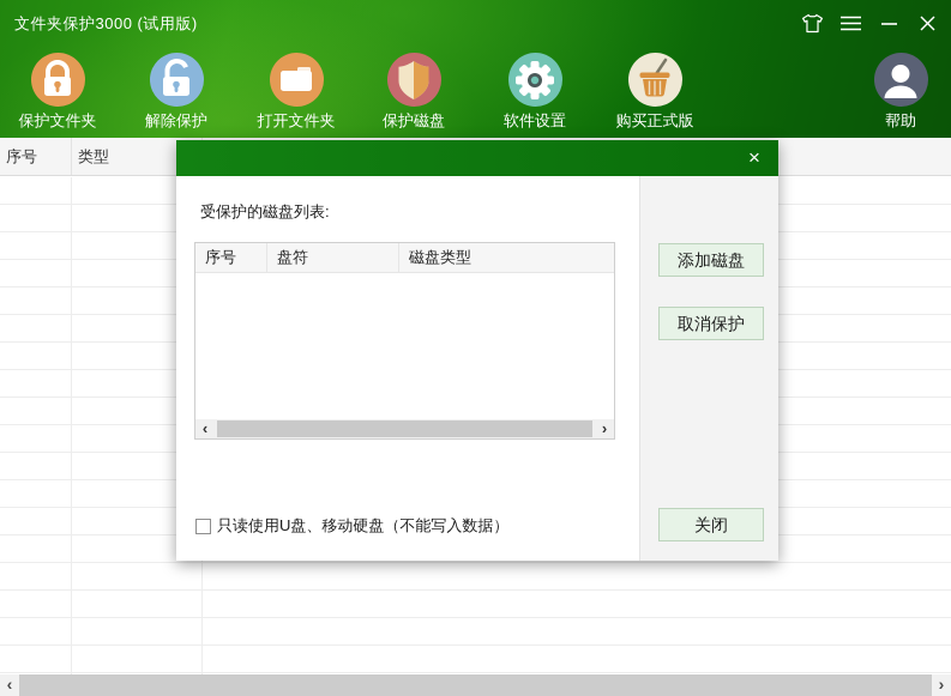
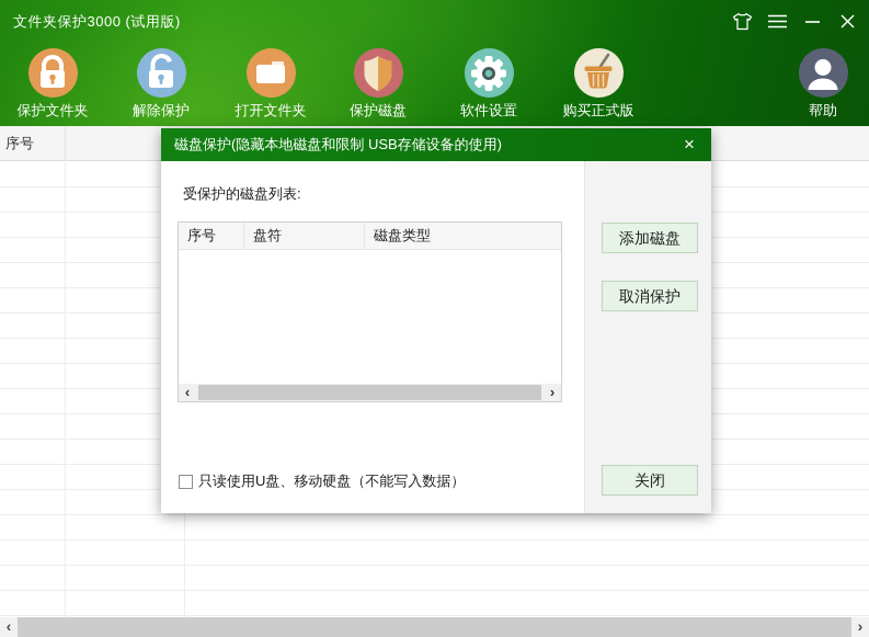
  文件夹保护3000 (试用版)
  保护文件夹
  解除保护
  打开文件夹
  保护磁盘
  软件设置
  购买正式版
  帮助
  序号
- 类型
  ‹
  ›
+ 磁盘保护(隐藏本地磁盘和限制 USB存储设备的使用)
  ×
  受保护的磁盘列表:
  序号
  盘符
  磁盘类型
  ‹
  ›
  只读使用U盘、移动硬盘（不能写入数据）
  添加磁盘
  取消保护
  关闭
